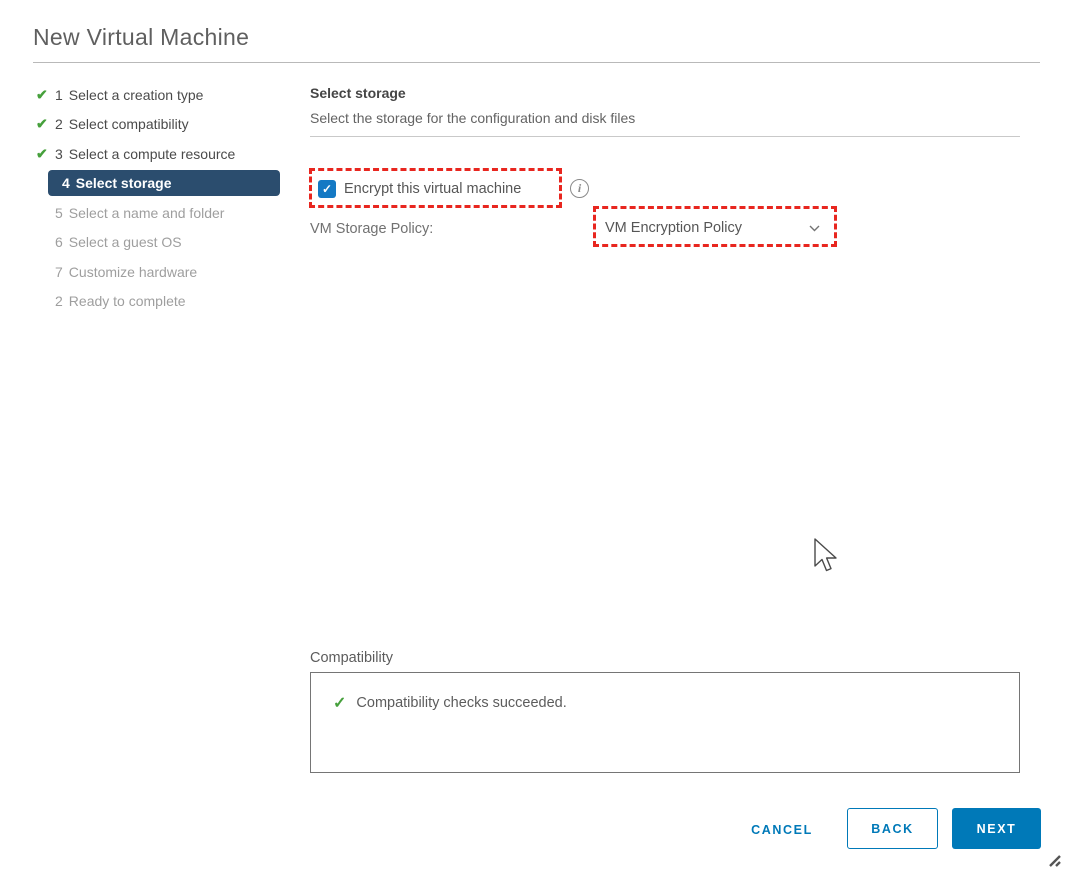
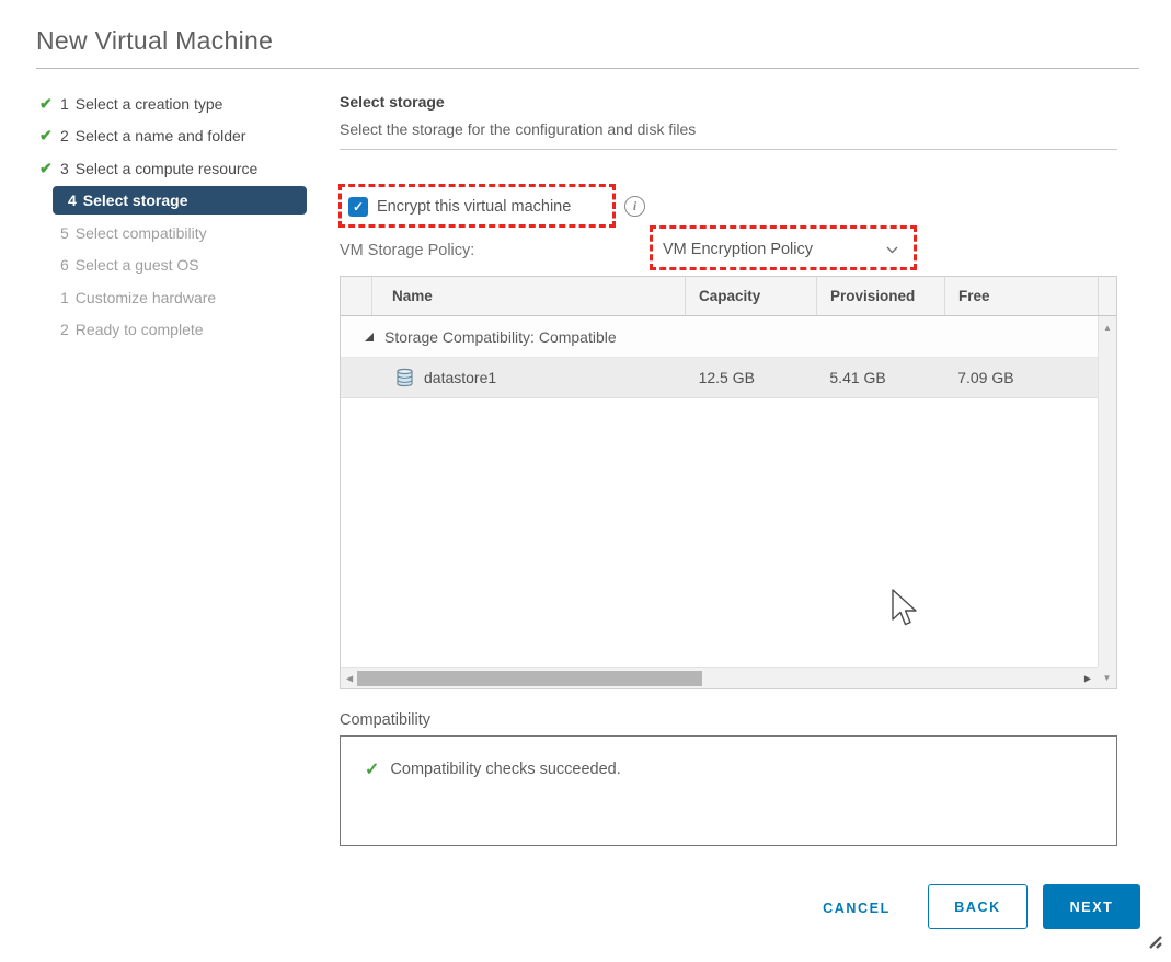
  New Virtual Machine
  ✔
  1 Select a creation type
  ✔
- 2 Select compatibility
+ 2 Select a name and folder
  ✔
  3 Select a compute resource
  4 Select storage
- 5 Select a name and folder
+ 5 Select compatibility
  6 Select a guest OS
- 7 Customize hardware
+ 1 Customize hardware
  2 Ready to complete
  Select storage
  Select the storage for the configuration and disk files
  ✓
  Encrypt this virtual machine
  i
  VM Storage Policy:
  VM Encryption Policy
+ Name
+ Capacity
+ Provisioned
+ Free
+ Storage Compatibility: Compatible
+ datastore1
+ 12.5 GB
+ 5.41 GB
+ 7.09 GB
+ ▲
+ ◀
+ ▶
+ ▼
  Compatibility
  ✓
  Compatibility checks succeeded.
  CANCEL
  BACK
  NEXT
